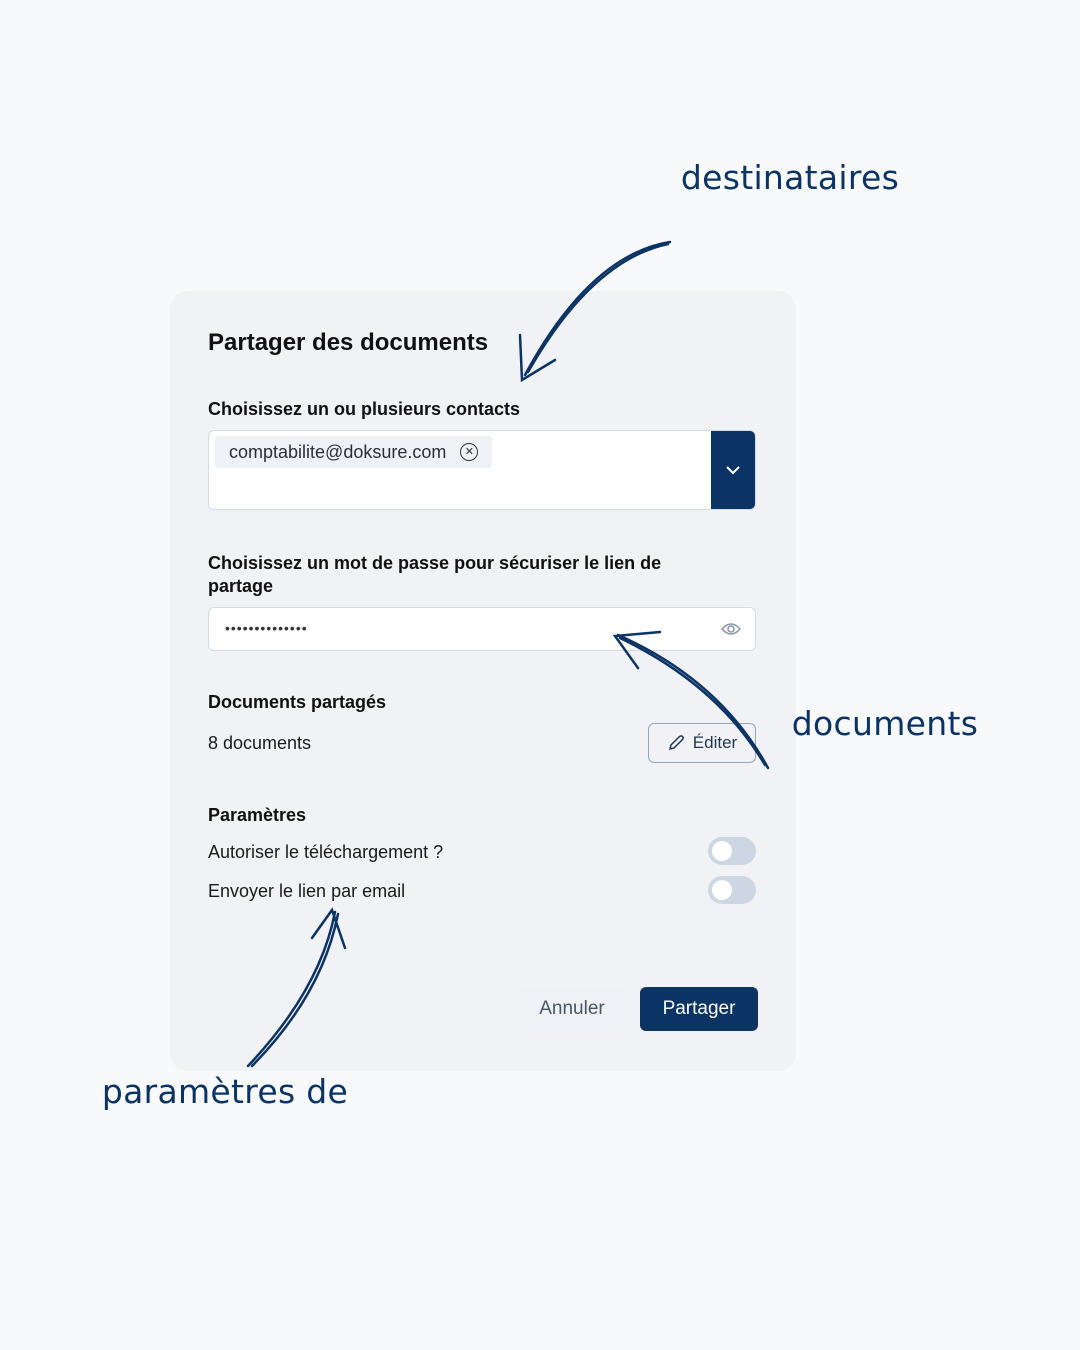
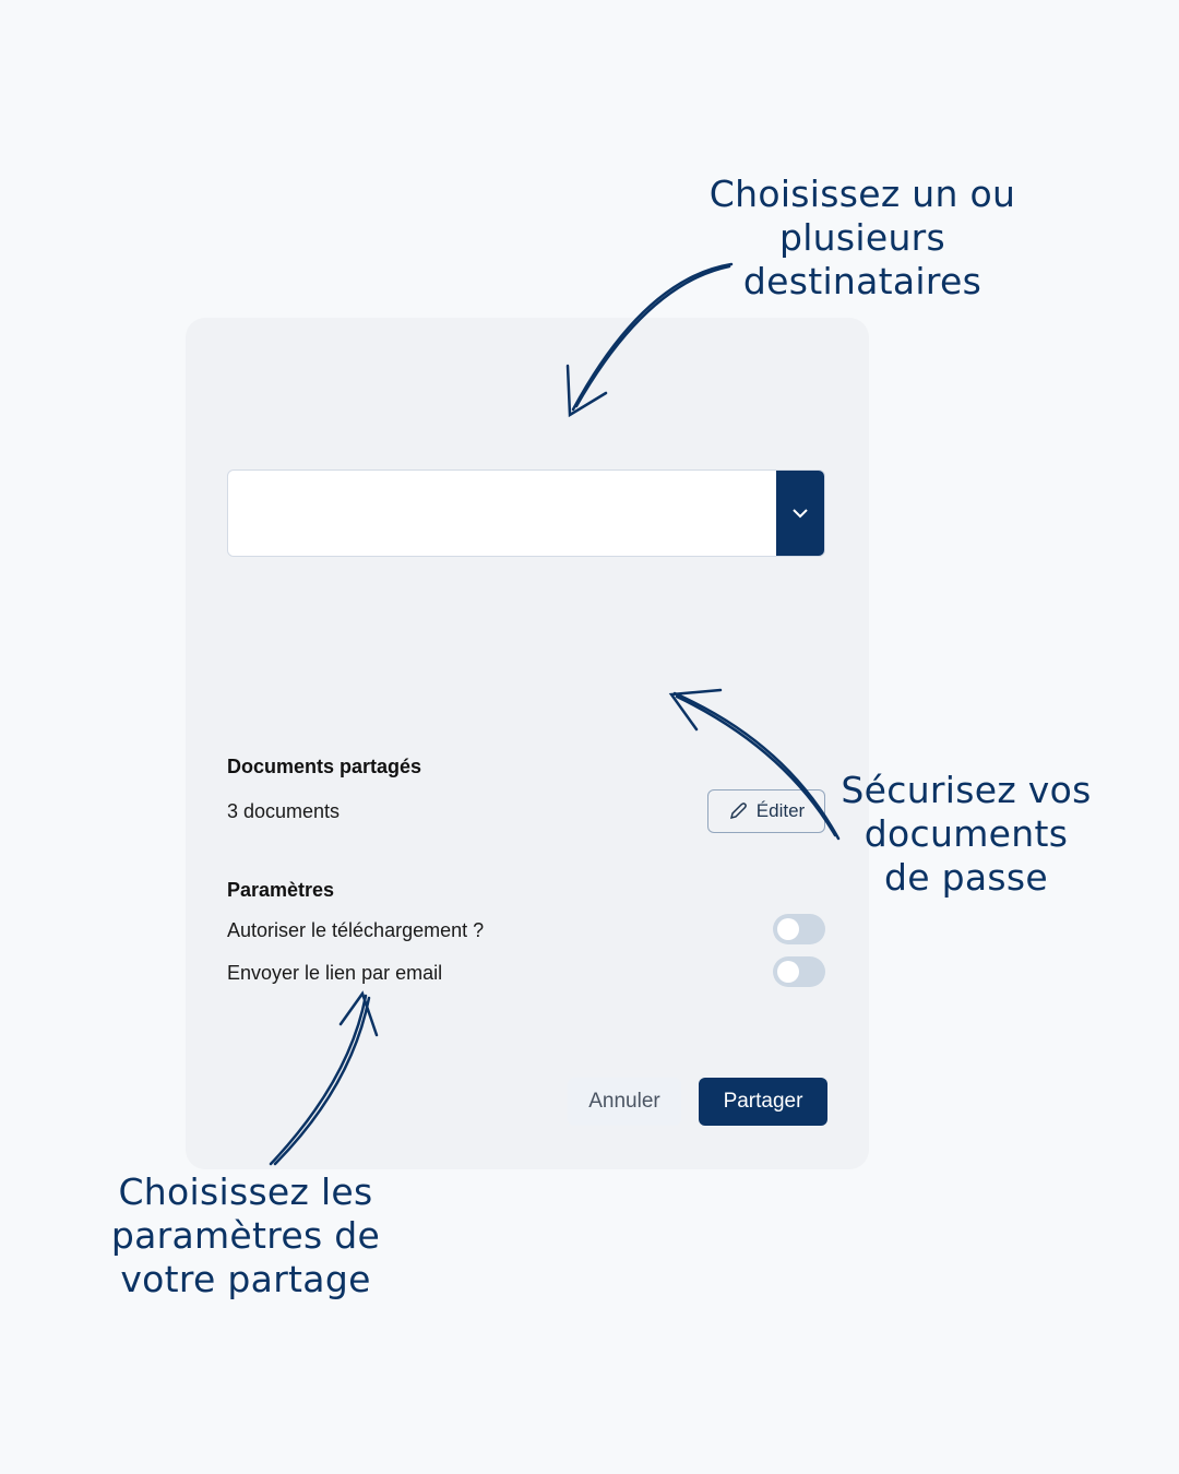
- Partager des documents
- Choisissez un ou plusieurs contacts
- comptabilite@doksure.com
- ✕
- Choisissez un mot de passe pour sécuriser le lien de partage
- ••••••••••••••
  Documents partagés
- 8 documents
+ 3 documents
  Éditer
  Paramètres
  Autoriser le téléchargement ?
  Envoyer le lien par email
  Annuler
  Partager
+ Choisissez un ou
+ plusieurs
  destinataires
+ Sécurisez vos
  documents
+ de passe
+ Choisissez les
  paramètres de
+ votre partage
